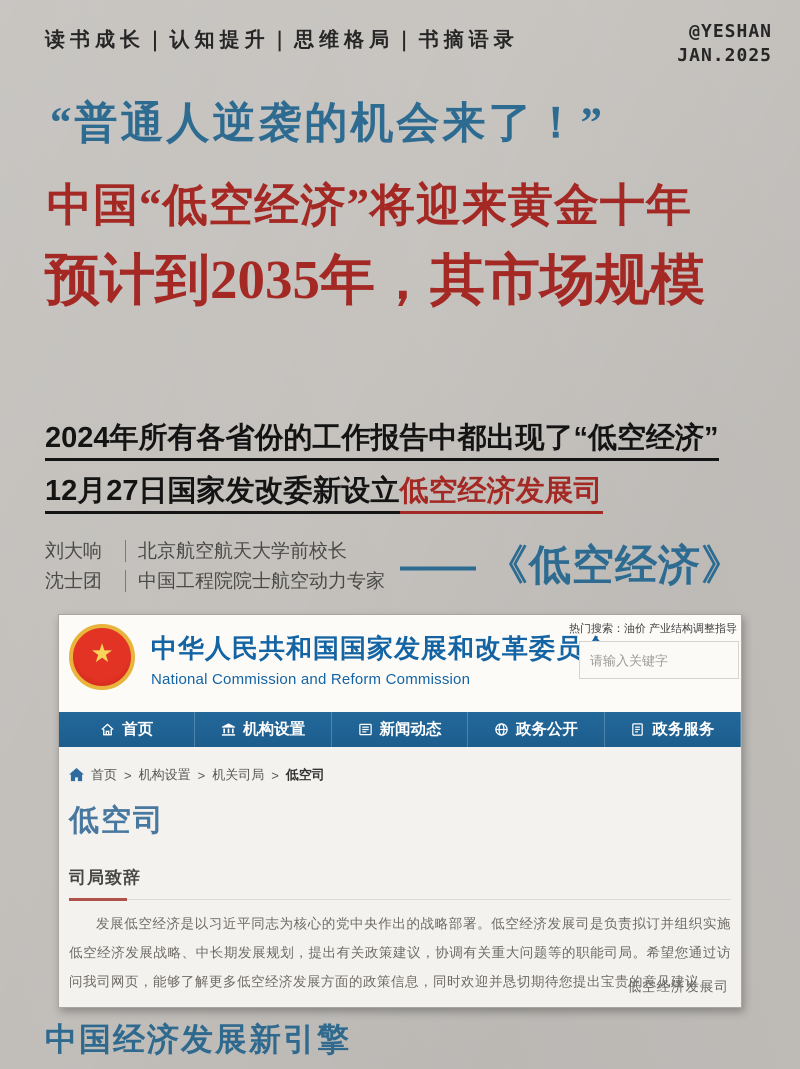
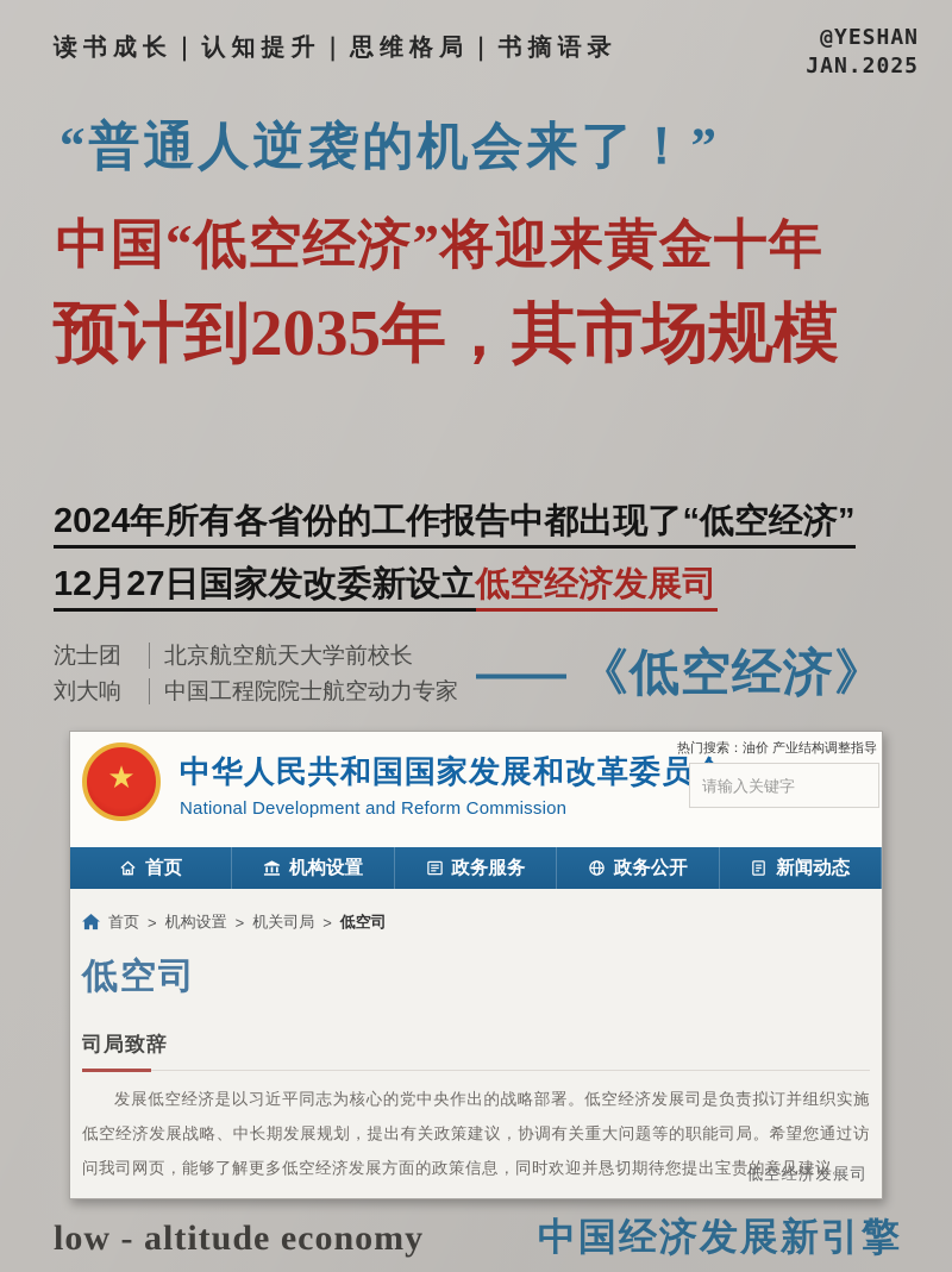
  读书成长｜认知提升｜思维格局｜书摘语录
  @YESHAN
  JAN.2025
  “普通人逆袭的机会来了！”
  中国“低空经济”将迎来黄金十年
  预计到2035年，其市场规模
  2024年所有各省份的工作报告中都出现了“低空经济”
  12月27日国家发改委新设立低空经济发展司
- 刘大响
+ 沈士团
  北京航空航天大学前校长
- 沈士团
+ 刘大响
  中国工程院院士航空动力专家
  ——
  《低空经济》
  ★
  中华人民共和国国家发展和改革委员
- National Commission and Reform Commission
+ National Development and Reform Commission
  热门搜索：油价 产业结构调整指导
  请输入关键字
  首页
  机构设置
- 新闻动态
+ 政务服务
  政务公开
- 政务服务
+ 新闻动态
  首页
  >
  机构设置
  >
  机关司局
  >
  低空司
  低空司
  司局致辞
  发展低空经济是以习近平同志为核心的党中央作出的战略部署。低空经济发展司是负责拟订并组织实施低空经济发展战略、中长期发展规划，提出有关政策建议，协调有关重大问题等的职能司局。希望您通过访问我司网页，能够了解更多低空经济发展方面的政策信息，同时欢迎并恳切期待您提出宝贵的意见建议。
  低空经济发展司
+ low - altitude economy
  中国经济发展新引擎
